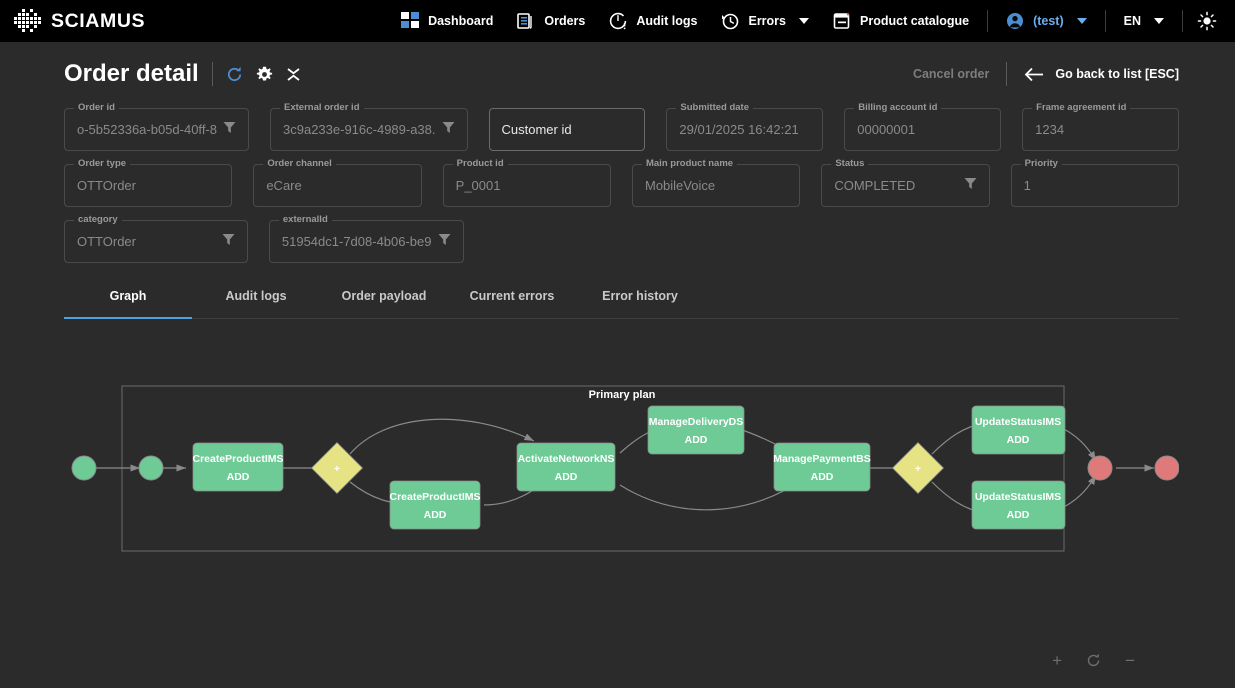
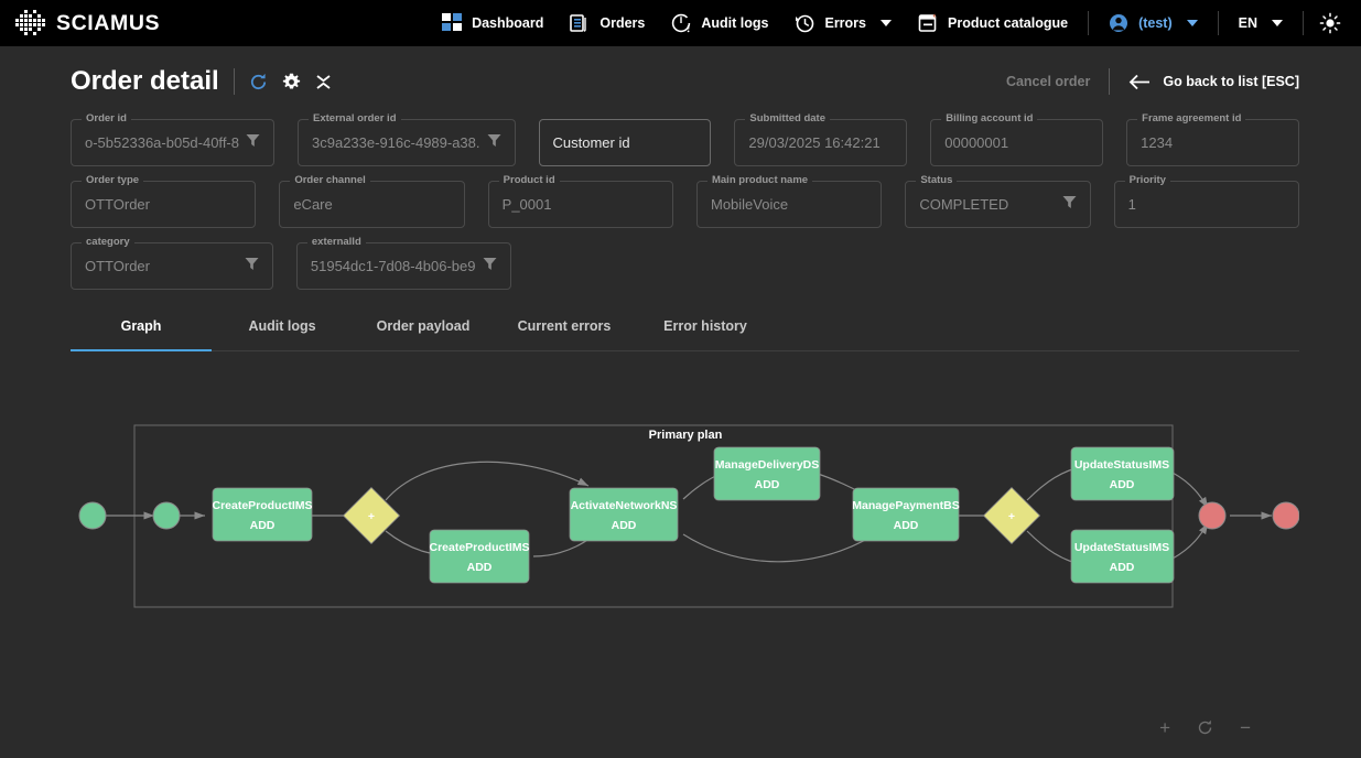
  SCIAMUS
  Dashboard
  Orders
  Audit logs
  Errors
  Product catalogue
  (test)
  EN
  Order detail
  Cancel order
  Go back to list [ESC]
  Order id
  o-5b52336a-b05d-40ff-8
  External order id
  3c9a233e-916c-4989-a38.
  Customer id
  Submitted date
- 29/01/2025 16:42:21
+ 29/03/2025 16:42:21
  Billing account id
  00000001
  Frame agreement id
  1234
  Order type
  OTTOrder
  Order channel
  eCare
  Product id
  P_0001
  Main product name
  MobileVoice
  Status
  COMPLETED
  Priority
  1
  category
  OTTOrder
  externalId
  51954dc1-7d08-4b06-be9
  Graph
  Audit logs
  Order payload
  Current errors
  Error history
  Primary plan
  CreateProductIMS
  ADD
  +
  CreateProductIMS
  ADD
  ActivateNetworkNS
  ADD
  ManageDeliveryDS
  ADD
  ManagePaymentBS
  ADD
  +
  UpdateStatusIMS
  ADD
  UpdateStatusIMS
  ADD
  +
  −
